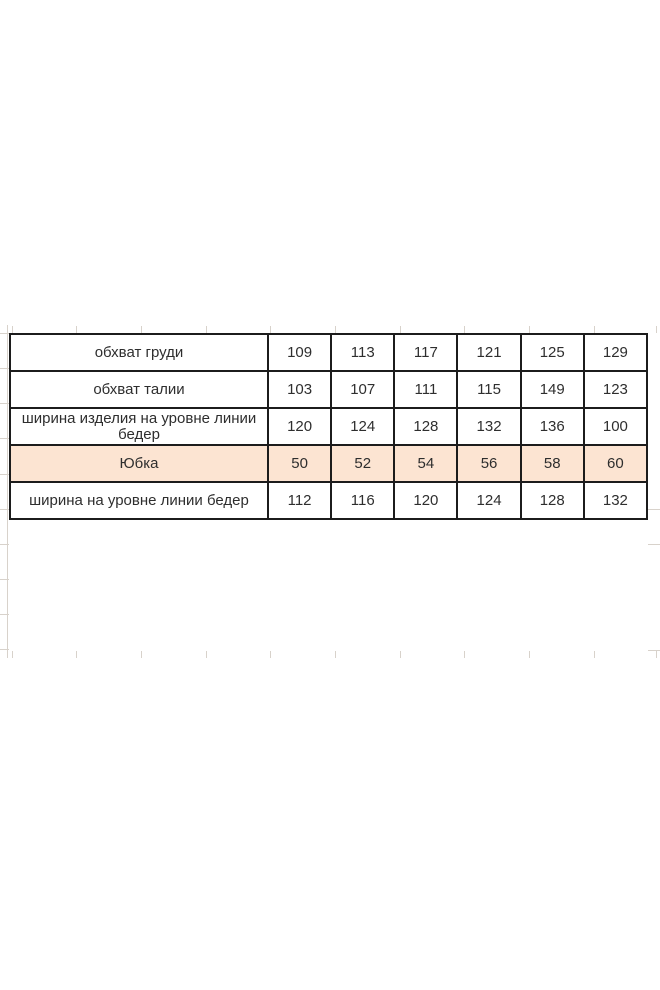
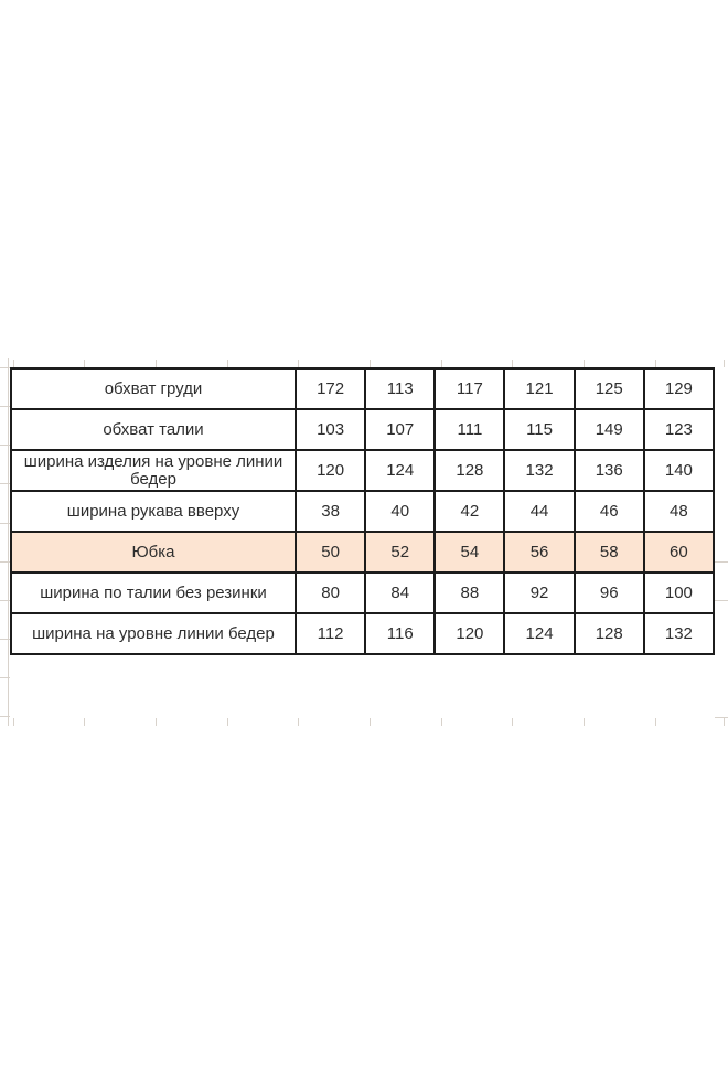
- обхват груди	109	113	117	121	125	129
+ обхват груди	172	113	117	121	125	129
  обхват талии	103	107	111	115	149	123
- ширина изделия на уровне линии бедер	120	124	128	132	136	100
+ ширина изделия на уровне линии бедер	120	124	128	132	136	140
+ ширина рукава вверху	38	40	42	44	46	48
  Юбка	50	52	54	56	58	60
+ ширина по талии без резинки	80	84	88	92	96	100
  ширина на уровне линии бедер	112	116	120	124	128	132
